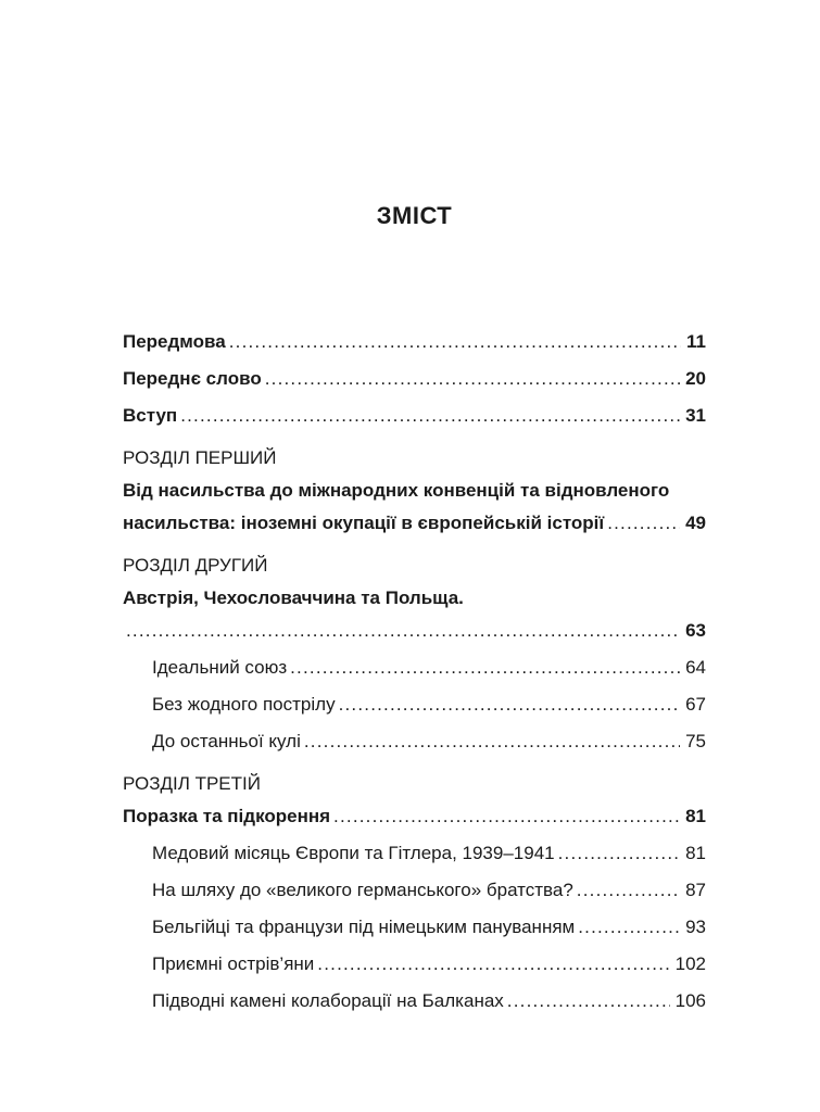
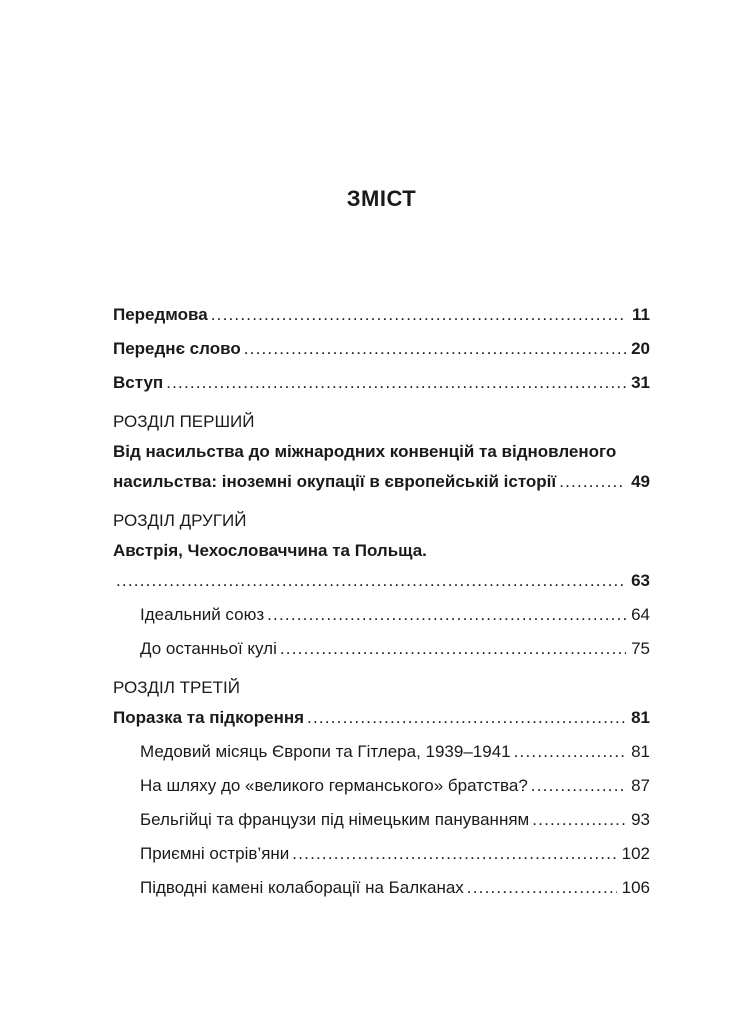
  ЗМІСТ
  Передмова
  11
  Переднє слово
  20
  Вступ
  31
  РОЗДІЛ ПЕРШИЙ
  Від насильства до міжнародних конвенцій та відновленого
  насильства: іноземні окупації в європейській історії
  49
  РОЗДІЛ ДРУГИЙ
  Австрія, Чехословаччина та Польща.
  63
  Ідеальний союз
  64
- Без жодного пострілу
- 67
  До останньої кулі
  75
  РОЗДІЛ ТРЕТІЙ
  Поразка та підкорення
  81
  Медовий місяць Європи та Гітлера, 1939–1941
  81
  На шляху до «великого германського» братства?
  87
  Бельгійці та французи під німецьким пануванням
  93
  Приємні острів’яни
  102
  Підводні камені колаборації на Балканах
  106
